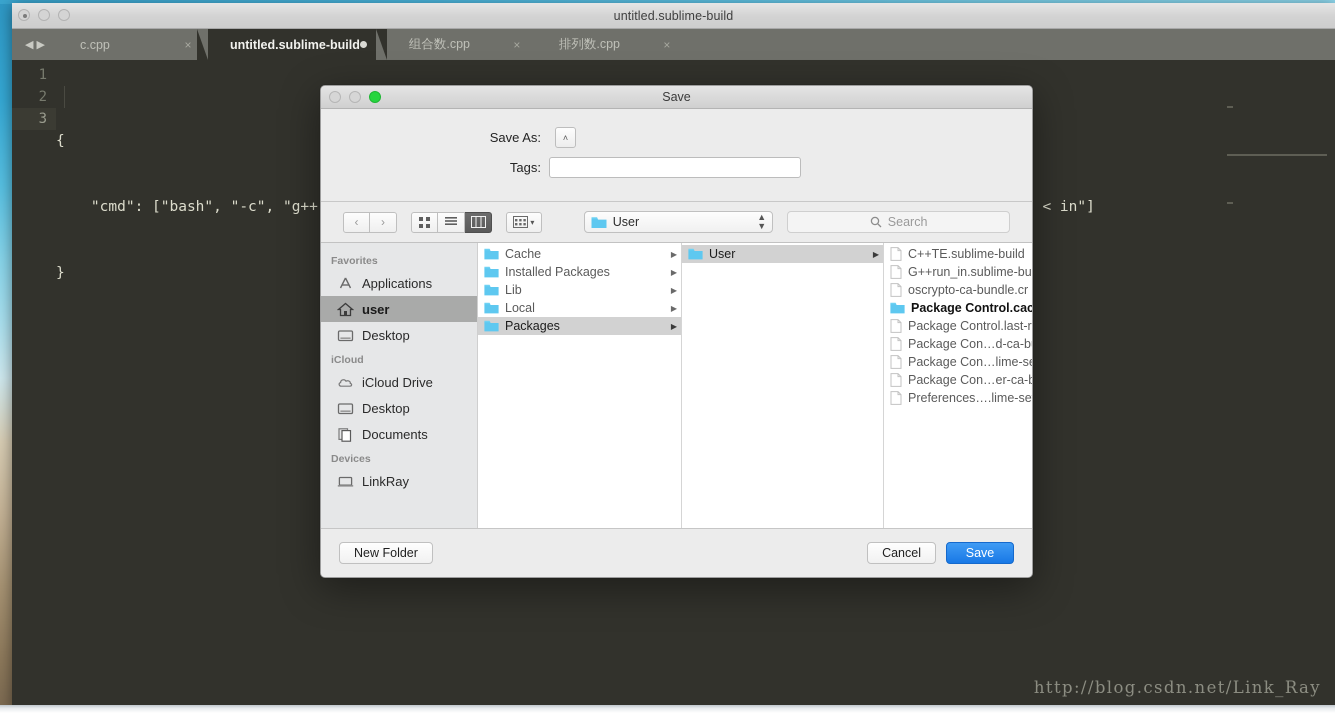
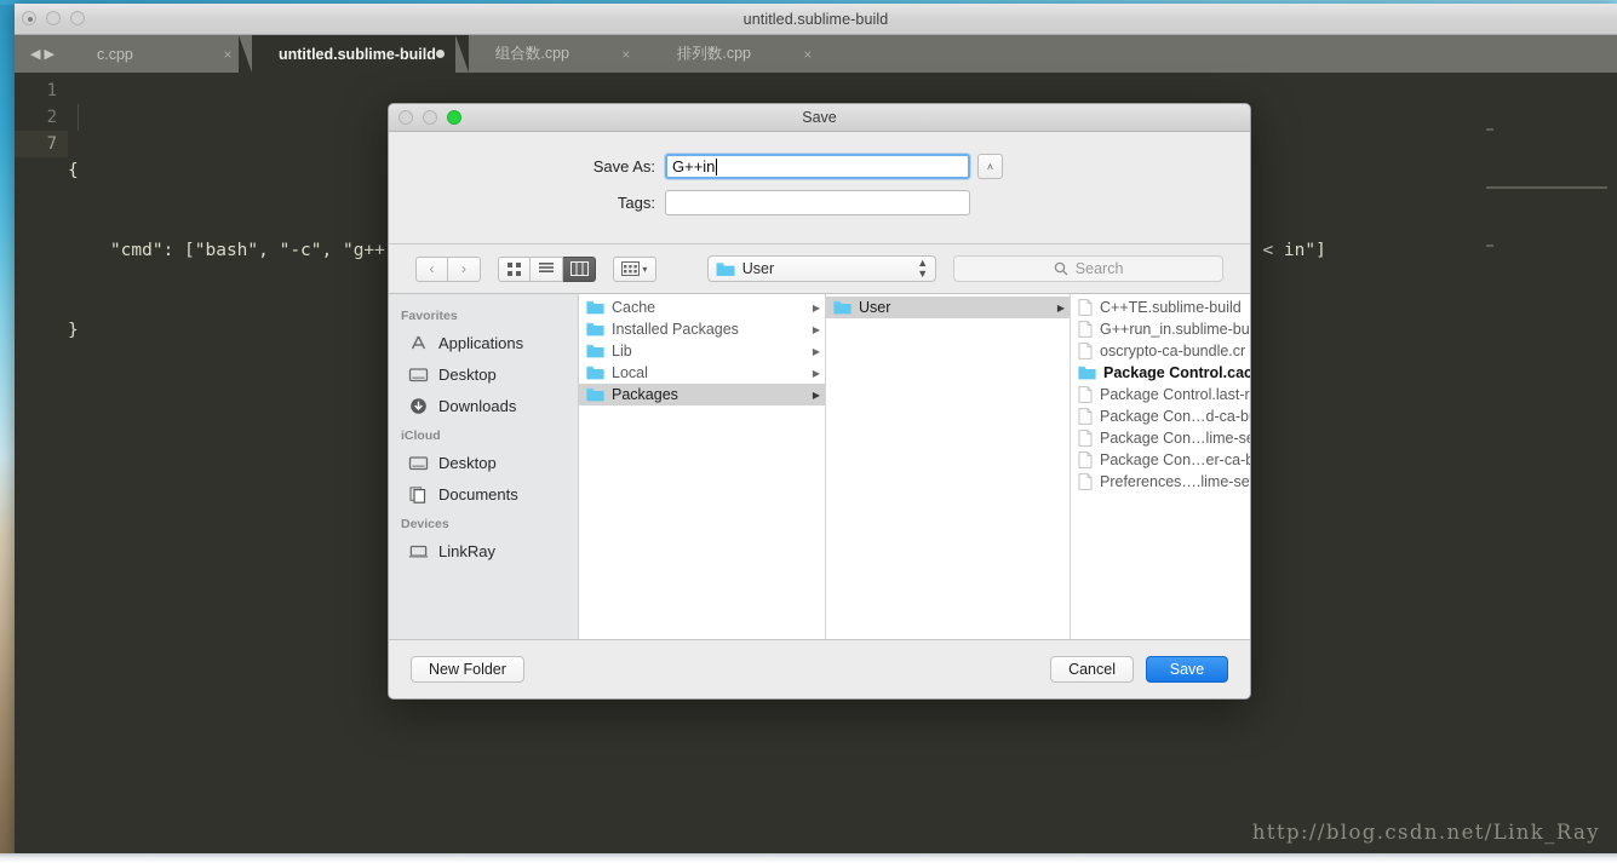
  untitled.sublime-build
  ◀
  ▶
  c.cpp
  ×
  untitled.sublime-build
  组合数.cpp
  ×
  排列数.cpp
  ×
  1
  2
- 3
+ 7
  {
  }
  http://blog.csdn.net/Link_Ray
  Save
  Save As:
+ G++in
  ˄
  Tags:
  ‹
  ›
  ▾
  User
  ▲
  ▼
  Search
  Favorites
  Applications
- user
  Desktop
+ Downloads
  iCloud
- iCloud Drive
  Desktop
  Documents
  Devices
  LinkRay
  Cache
  ▶
  Installed Packages
  ▶
  Lib
  ▶
  Local
  ▶
  Packages
  ▶
  User
  ▶
  C++TE.sublime-build
  G++run_in.sublime-bu
  oscrypto-ca-bundle.cr
  Package Control.cac
  Package Control.last-r
  Package Con…d-ca-b
  Package Con…lime-s
  Package Con…er-ca-b
  Preferences….lime-se
  New Folder
  Cancel
  Save
